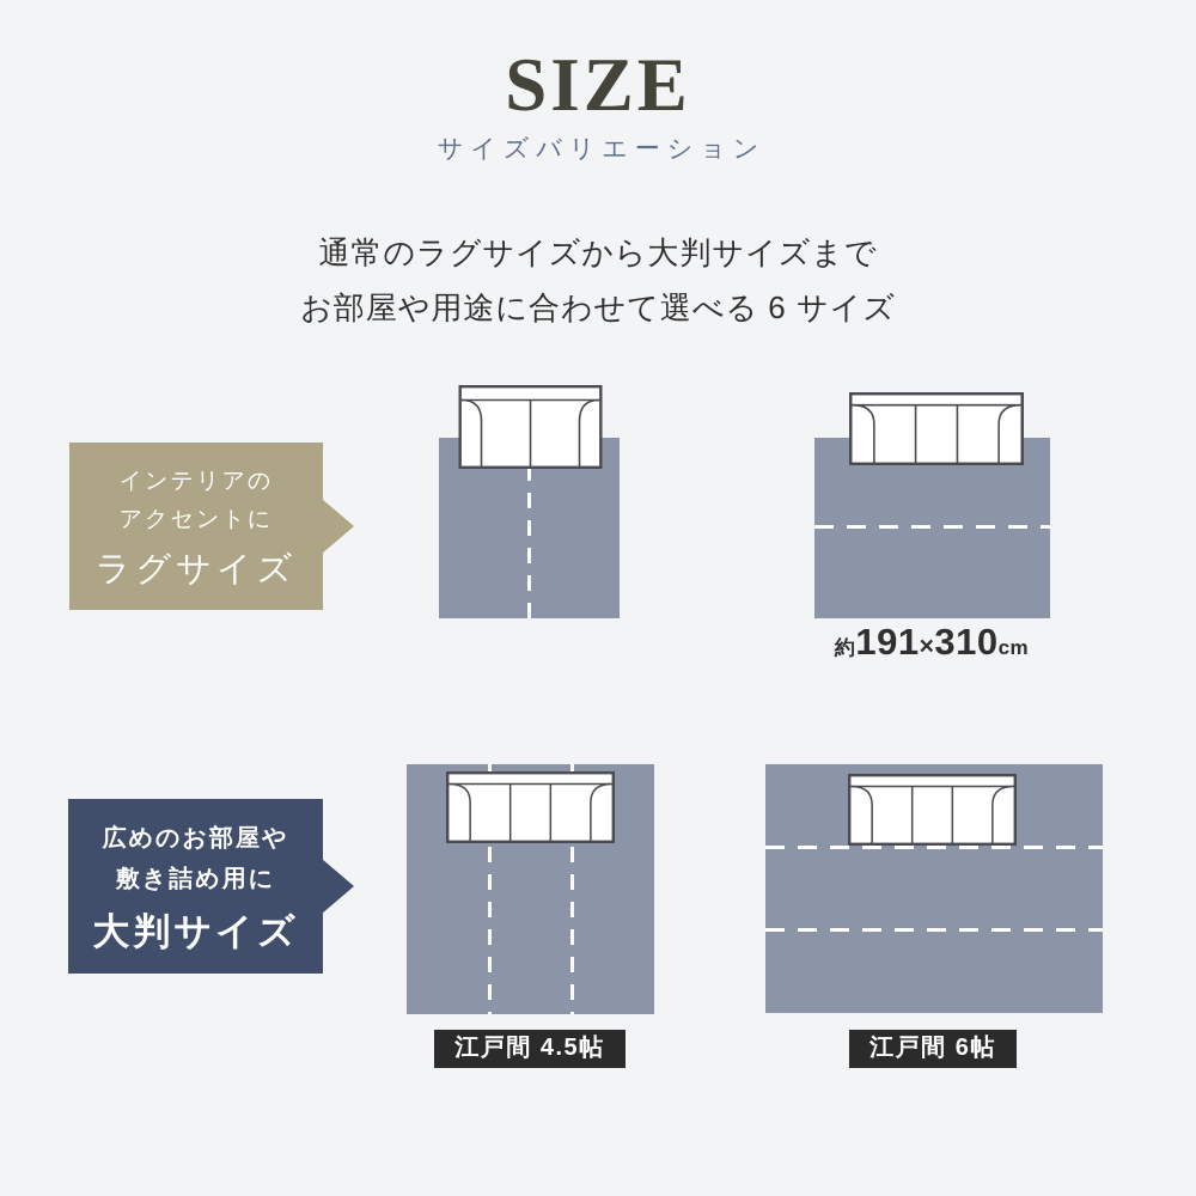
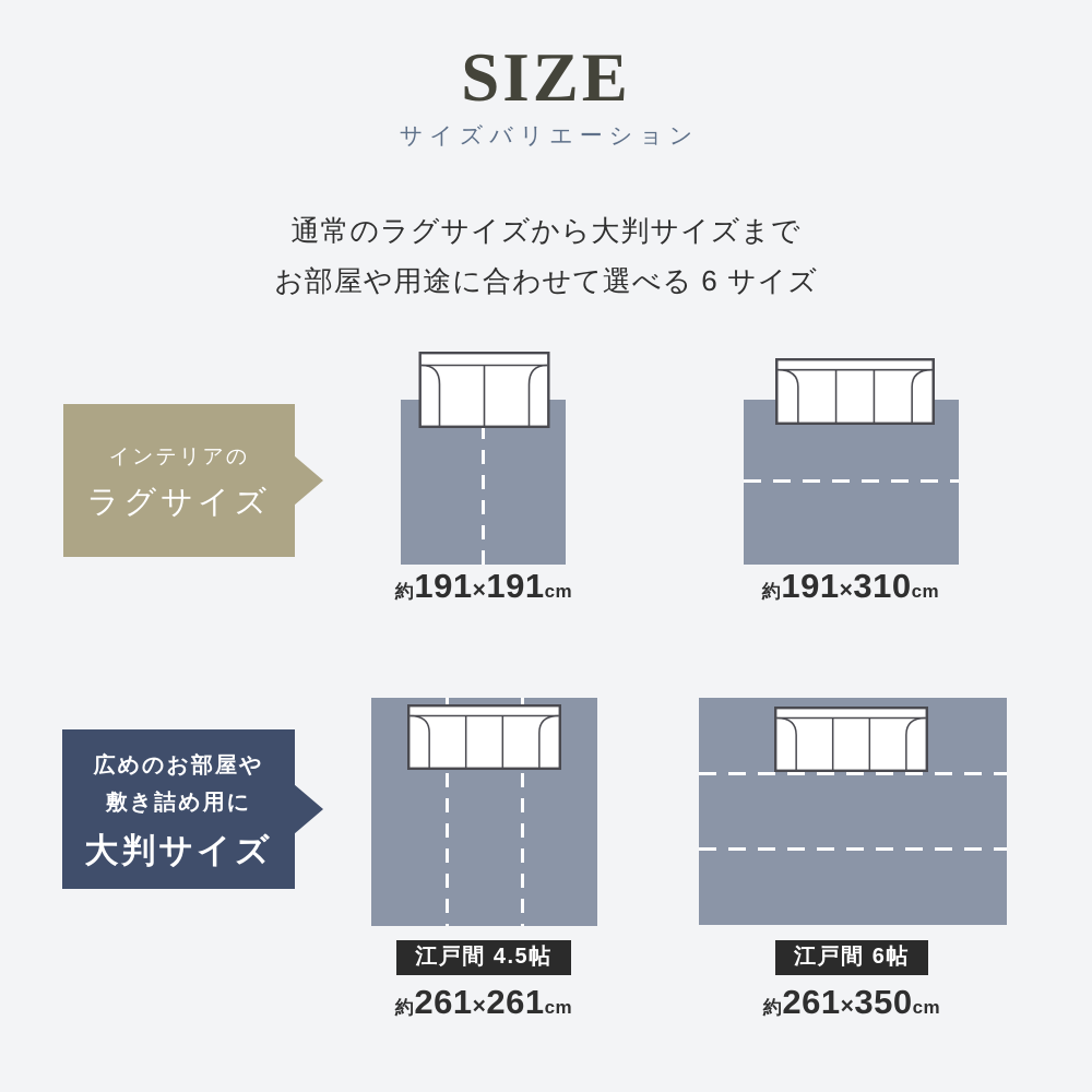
  SIZE
  サイズバリエーション
  通常のラグサイズから大判サイズまで
  お部屋や用途に合わせて選べる 6 サイズ
  インテリアの
- アクセントに
  ラグサイズ
  広めのお部屋や
  敷き詰め用に
  大判サイズ
+ 約191×191cm
  約191×310cm
  江戸間 4.5帖
+ 約261×261cm
  江戸間 6帖
+ 約261×350cm
